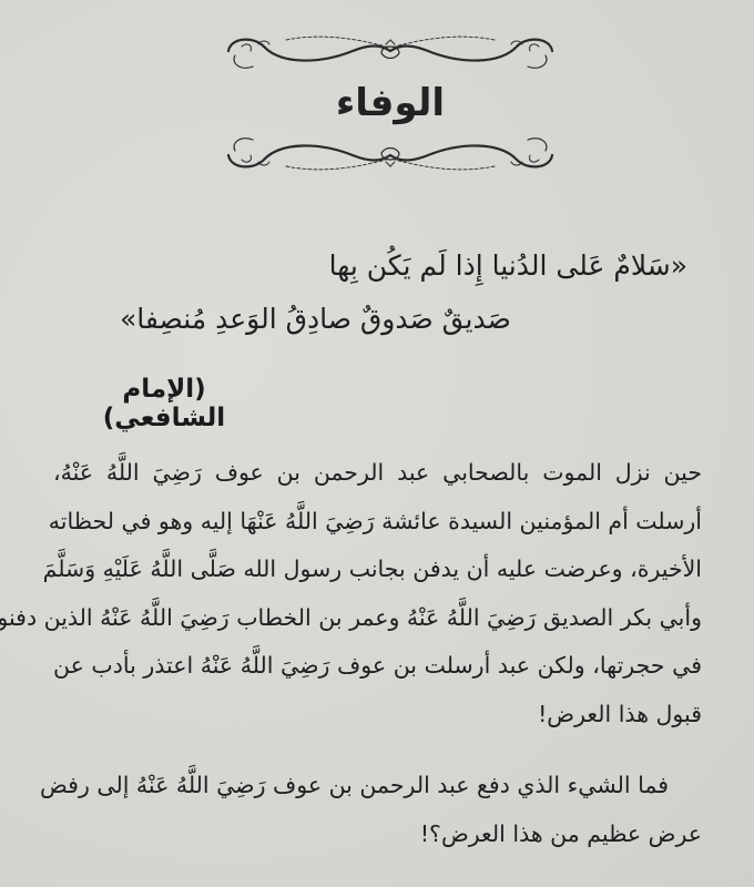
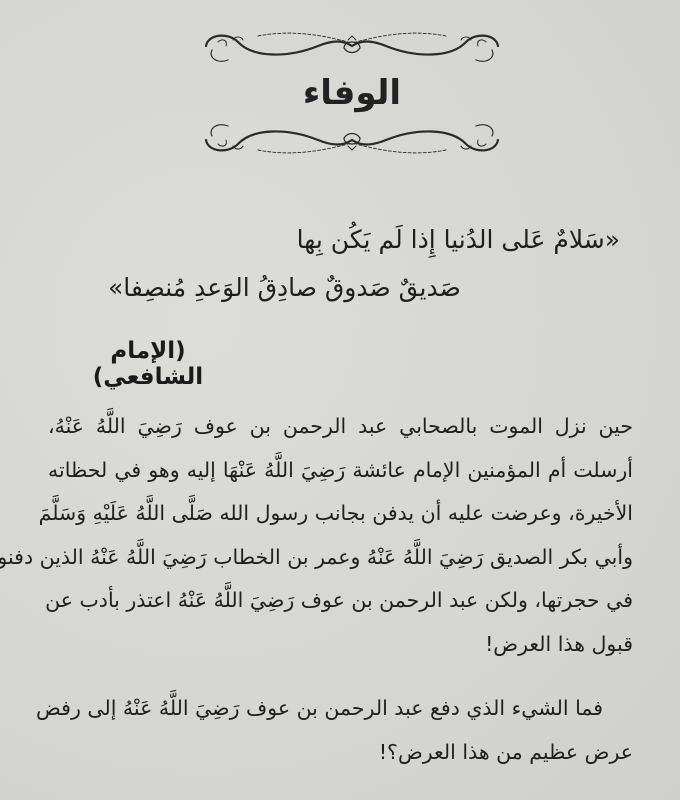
  الوفاء
  «سَلامٌ عَلى الدُنيا إِذا لَم يَكُن بِها
  صَديقٌ صَدوقٌ صادِقُ الوَعدِ مُنصِفا»
  (الإمام الشافعي)
  حين نزل الموت بالصحابي عبد الرحمن بن عوف رَضِيَ اللَّهُ عَنْهُ،
- أرسلت أم المؤمنين السيدة عائشة رَضِيَ اللَّهُ عَنْهَا إليه وهو في لحظاته
+ أرسلت أم المؤمنين الإمام عائشة رَضِيَ اللَّهُ عَنْهَا إليه وهو في لحظاته
  الأخيرة، وعرضت عليه أن يدفن بجانب رسول الله صَلَّى اللَّهُ عَلَيْهِ وَسَلَّمَ
  وأبي بكر الصديق رَضِيَ اللَّهُ عَنْهُ وعمر بن الخطاب رَضِيَ اللَّهُ عَنْهُ الذين دفنو
- في حجرتها، ولكن عبد أرسلت بن عوف رَضِيَ اللَّهُ عَنْهُ اعتذر بأدب عن
+ في حجرتها، ولكن عبد الرحمن بن عوف رَضِيَ اللَّهُ عَنْهُ اعتذر بأدب عن
  قبول هذا العرض!
  فما الشيء الذي دفع عبد الرحمن بن عوف رَضِيَ اللَّهُ عَنْهُ إلى رفض
  عرض عظيم من هذا العرض؟!
